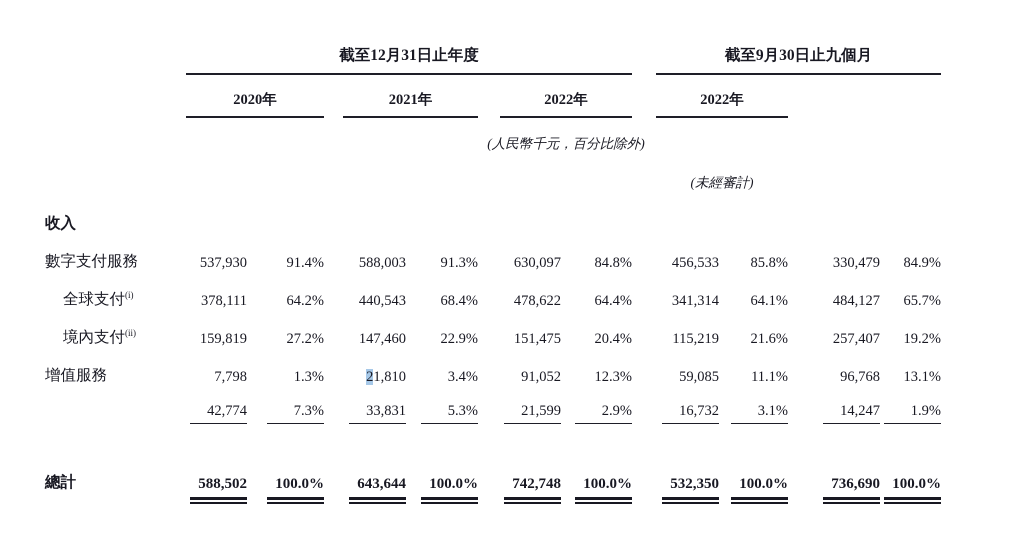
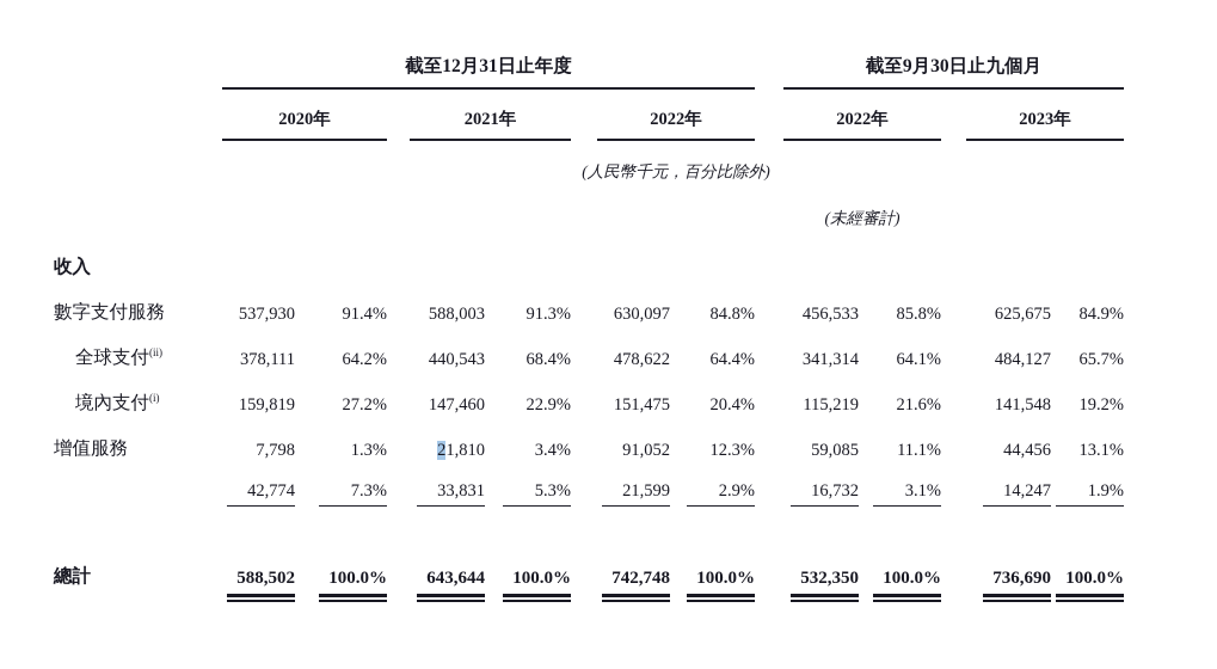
  截至12月31日止年度
  截至9月30日止九個月
  2020年
  2021年
  2022年
  2022年
+ 2023年
  (人民幣千元，百分比除外)
  (未經審計)
  收入
  數字支付服務
  537,930
  91.4%
  588,003
  91.3%
  630,097
  84.8%
  456,533
  85.8%
- 330,479
+ 625,675
  84.9%
- 全球支付(i)
+ 全球支付(ii)
  378,111
  64.2%
  440,543
  68.4%
  478,622
  64.4%
  341,314
  64.1%
  484,127
  65.7%
- 境內支付(ii)
+ 境內支付(i)
  159,819
  27.2%
  147,460
  22.9%
  151,475
  20.4%
  115,219
  21.6%
- 257,407
+ 141,548
  19.2%
  增值服務
  7,798
  1.3%
  21,810
  3.4%
  91,052
  12.3%
  59,085
  11.1%
- 96,768
+ 44,456
  13.1%
  42,774
  7.3%
  33,831
  5.3%
  21,599
  2.9%
  16,732
  3.1%
  14,247
  1.9%
  總計
  588,502
  100.0%
  643,644
  100.0%
  742,748
  100.0%
  532,350
  100.0%
  736,690
  100.0%
